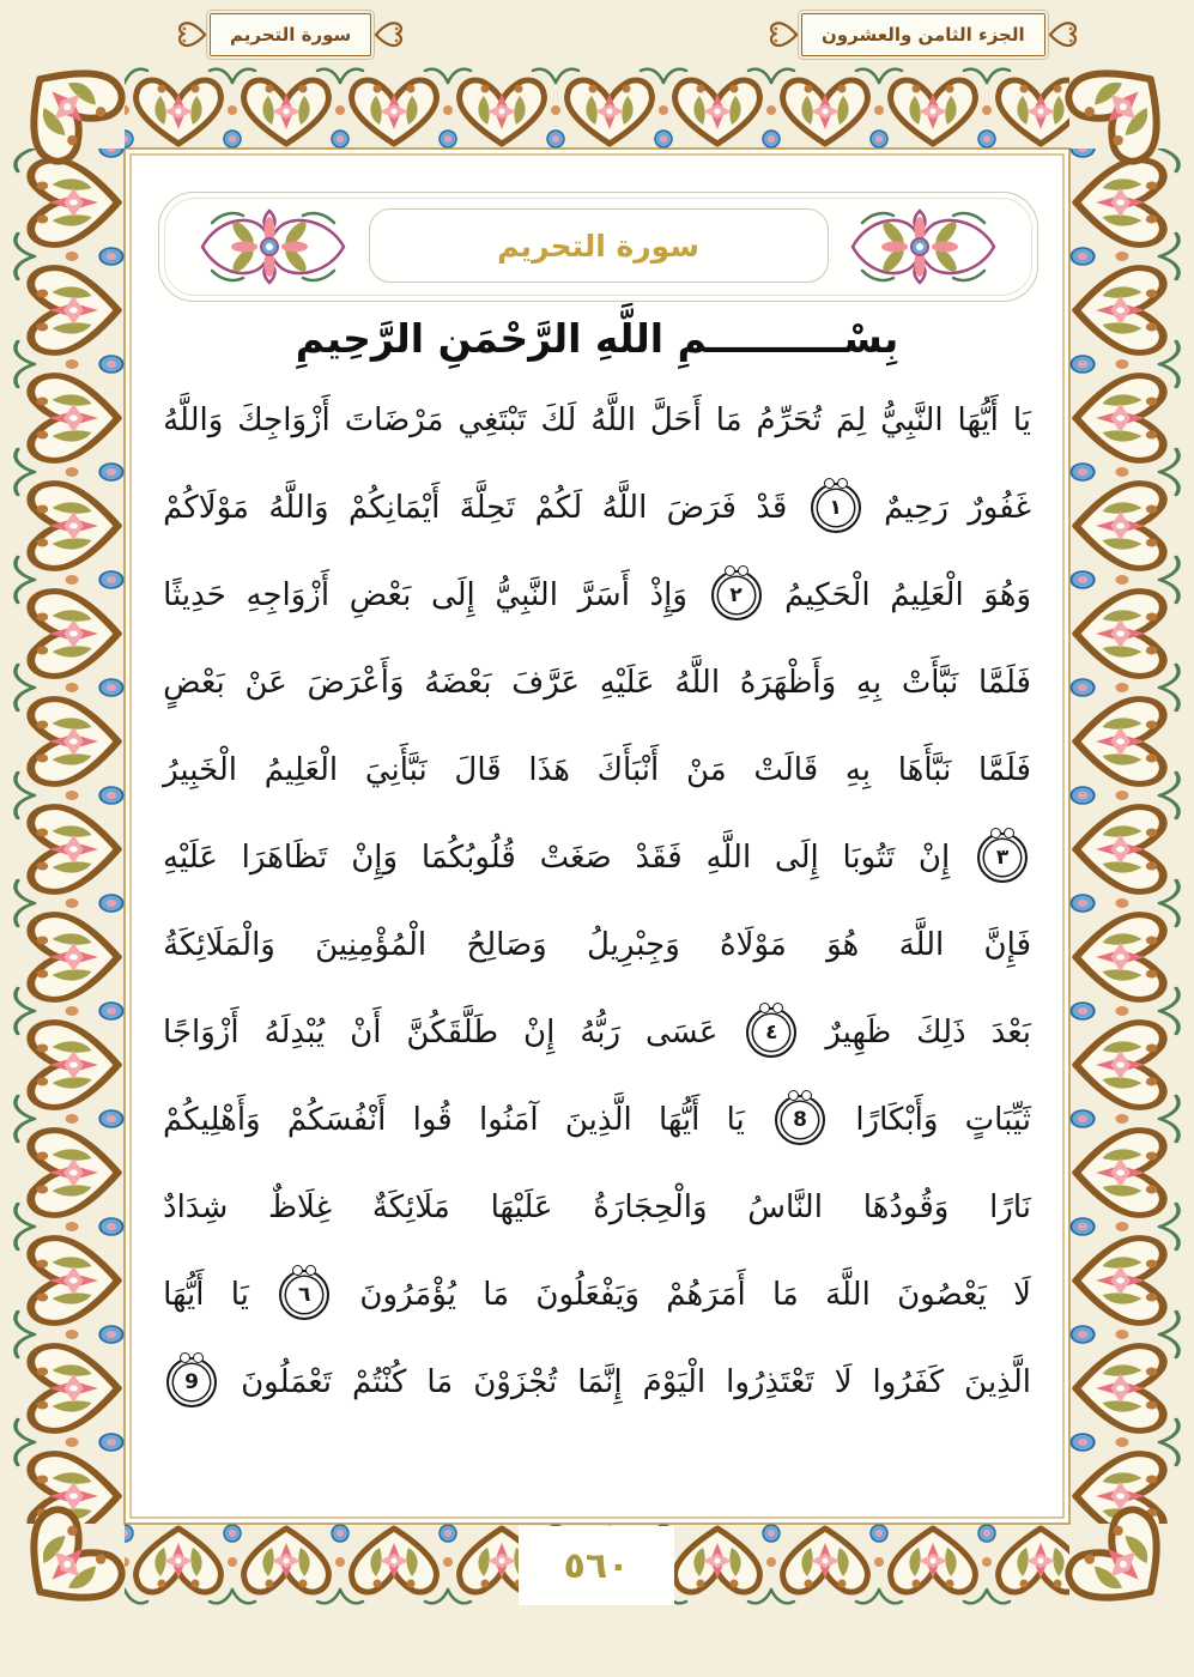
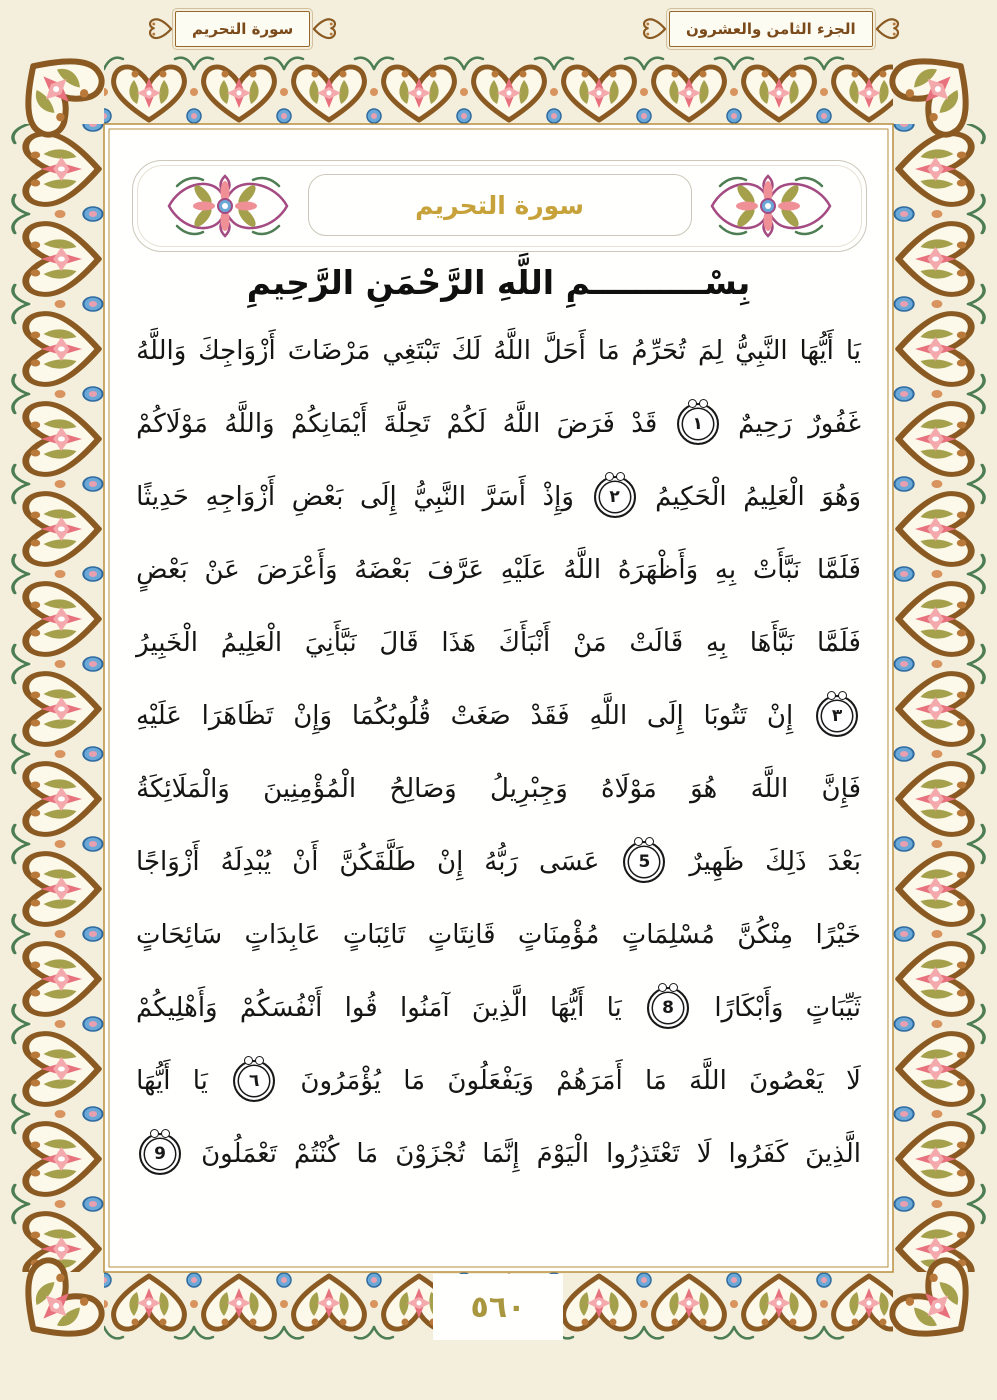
  سورة التحريم
  الجزء الثامن والعشرون
  سورة التحريم
  بِسْــــــــــمِ اللَّهِ الرَّحْمَنِ الرَّحِيمِ
  يَا
  أَيُّهَا
  النَّبِيُّ
  لِمَ
  تُحَرِّمُ
  مَا
  أَحَلَّ
  اللَّهُ
  لَكَ
  تَبْتَغِي
  مَرْضَاتَ
  أَزْوَاجِكَ
  وَاللَّهُ
  غَفُورٌ
  رَحِيمٌ
  ١
  قَدْ
  فَرَضَ
  اللَّهُ
  لَكُمْ
  تَحِلَّةَ
  أَيْمَانِكُمْ
  وَاللَّهُ
  مَوْلَاكُمْ
  وَهُوَ
  الْعَلِيمُ
  الْحَكِيمُ
  ٢
  وَإِذْ
  أَسَرَّ
  النَّبِيُّ
  إِلَى
  بَعْضِ
  أَزْوَاجِهِ
  حَدِيثًا
  فَلَمَّا
  نَبَّأَتْ
  بِهِ
  وَأَظْهَرَهُ
  اللَّهُ
  عَلَيْهِ
  عَرَّفَ
  بَعْضَهُ
  وَأَعْرَضَ
  عَنْ
  بَعْضٍ
  فَلَمَّا
  نَبَّأَهَا
  بِهِ
  قَالَتْ
  مَنْ
  أَنْبَأَكَ
  هَذَا
  قَالَ
  نَبَّأَنِيَ
  الْعَلِيمُ
  الْخَبِيرُ
  ٣
  إِنْ
  تَتُوبَا
  إِلَى
  اللَّهِ
  فَقَدْ
  صَغَتْ
  قُلُوبُكُمَا
  وَإِنْ
  تَظَاهَرَا
  عَلَيْهِ
  فَإِنَّ
  اللَّهَ
  هُوَ
  مَوْلَاهُ
  وَجِبْرِيلُ
  وَصَالِحُ
  الْمُؤْمِنِينَ
  وَالْمَلَائِكَةُ
  بَعْدَ
  ذَلِكَ
  ظَهِيرٌ
- ٤
+ 5
  عَسَى
  رَبُّهُ
  إِنْ
  طَلَّقَكُنَّ
  أَنْ
  يُبْدِلَهُ
  أَزْوَاجًا
+ خَيْرًا
+ مِنْكُنَّ
+ مُسْلِمَاتٍ
+ مُؤْمِنَاتٍ
+ قَانِتَاتٍ
+ تَائِبَاتٍ
+ عَابِدَاتٍ
+ سَائِحَاتٍ
  ثَيِّبَاتٍ
  وَأَبْكَارًا
  8
  يَا
  أَيُّهَا
  الَّذِينَ
  آمَنُوا
  قُوا
  أَنْفُسَكُمْ
  وَأَهْلِيكُمْ
- نَارًا
- وَقُودُهَا
- النَّاسُ
- وَالْحِجَارَةُ
- عَلَيْهَا
- مَلَائِكَةٌ
- غِلَاظٌ
- شِدَادٌ
  لَا
  يَعْصُونَ
  اللَّهَ
  مَا
  أَمَرَهُمْ
  وَيَفْعَلُونَ
  مَا
  يُؤْمَرُونَ
  ٦
  يَا
  أَيُّهَا
  الَّذِينَ
  كَفَرُوا
  لَا
  تَعْتَذِرُوا
  الْيَوْمَ
  إِنَّمَا
  تُجْزَوْنَ
  مَا
  كُنْتُمْ
  تَعْمَلُونَ
  9
  ٥٦٠
